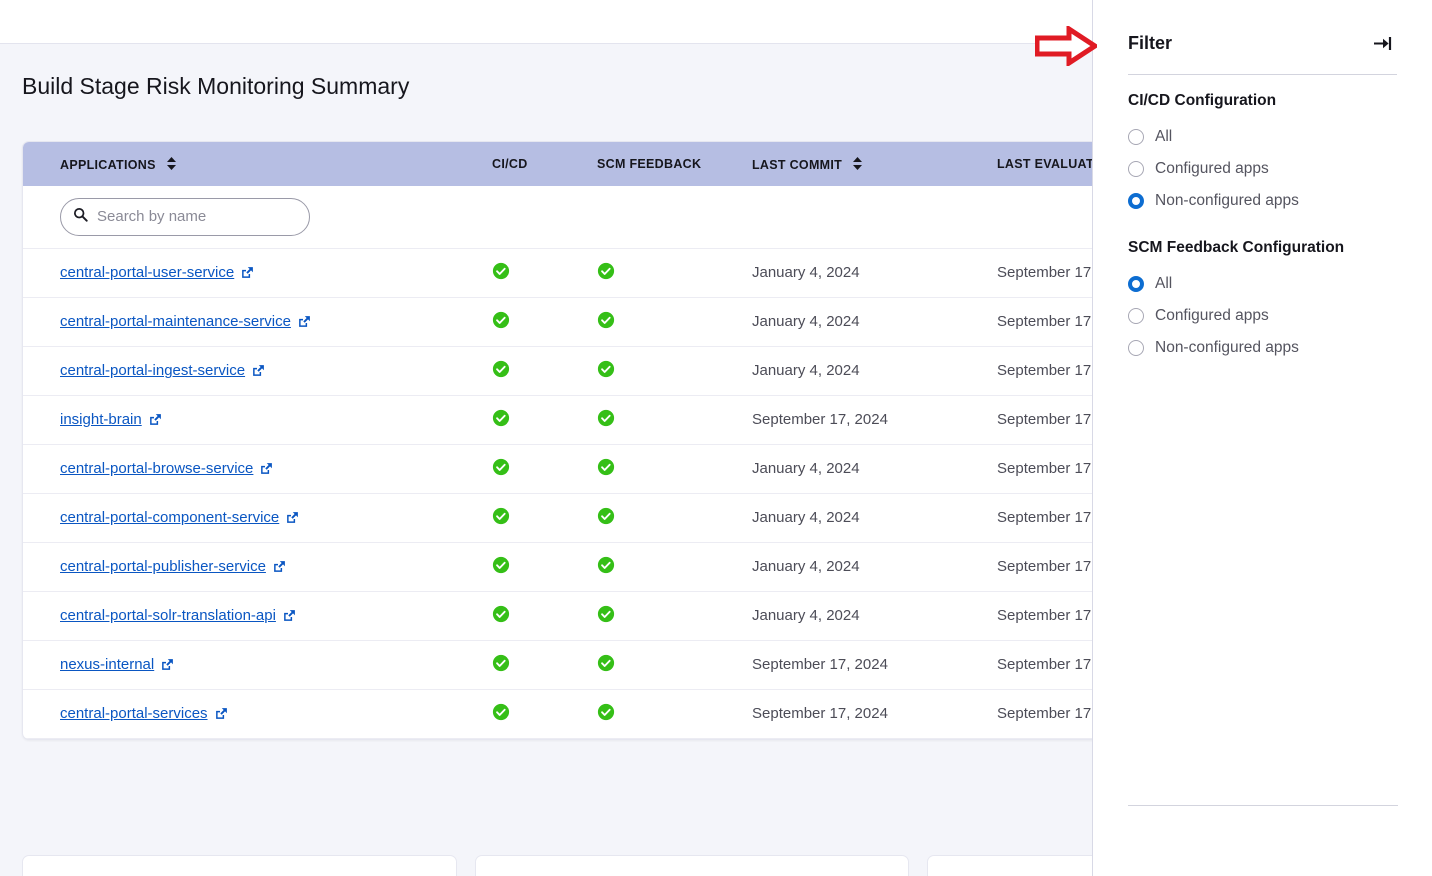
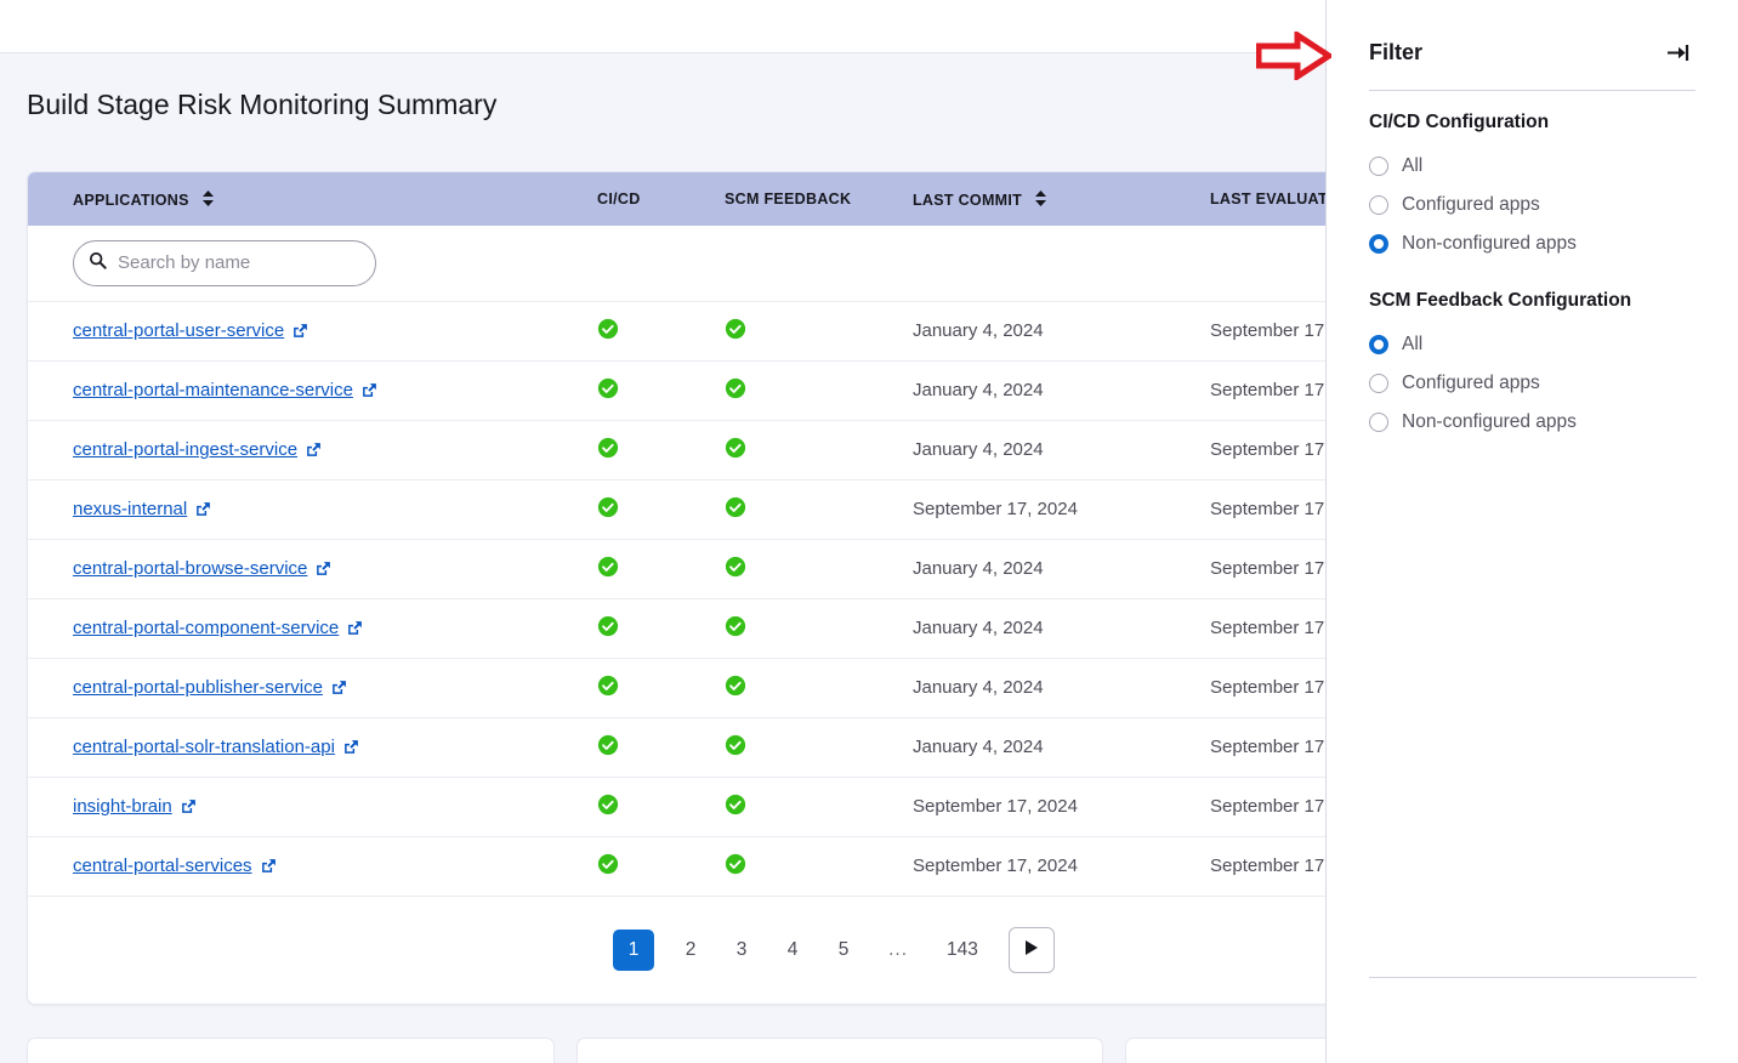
  Build Stage Risk Monitoring Summary
  APPLICATIONS	CI/CD	SCM FEEDBACK	LAST COMMIT	LAST EVALUAT
  Search by name
  central-portal-user-service			January 4, 2024	September 17
  central-portal-maintenance-service			January 4, 2024	September 17
  central-portal-ingest-service			January 4, 2024	September 17
- insight-brain			September 17, 2024	September 17
+ nexus-internal			September 17, 2024	September 17
  central-portal-browse-service			January 4, 2024	September 17
  central-portal-component-service			January 4, 2024	September 17
  central-portal-publisher-service			January 4, 2024	September 17
  central-portal-solr-translation-api			January 4, 2024	September 17
- nexus-internal			September 17, 2024	September 17
+ insight-brain			September 17, 2024	September 17
  central-portal-services			September 17, 2024	September 17
+ 1
+ 2
+ 3
+ 4
+ 5
+ ...
+ 143
  Filter
  CI/CD Configuration
  All
  Configured apps
  Non-configured apps
  SCM Feedback Configuration
  All
  Configured apps
  Non-configured apps
